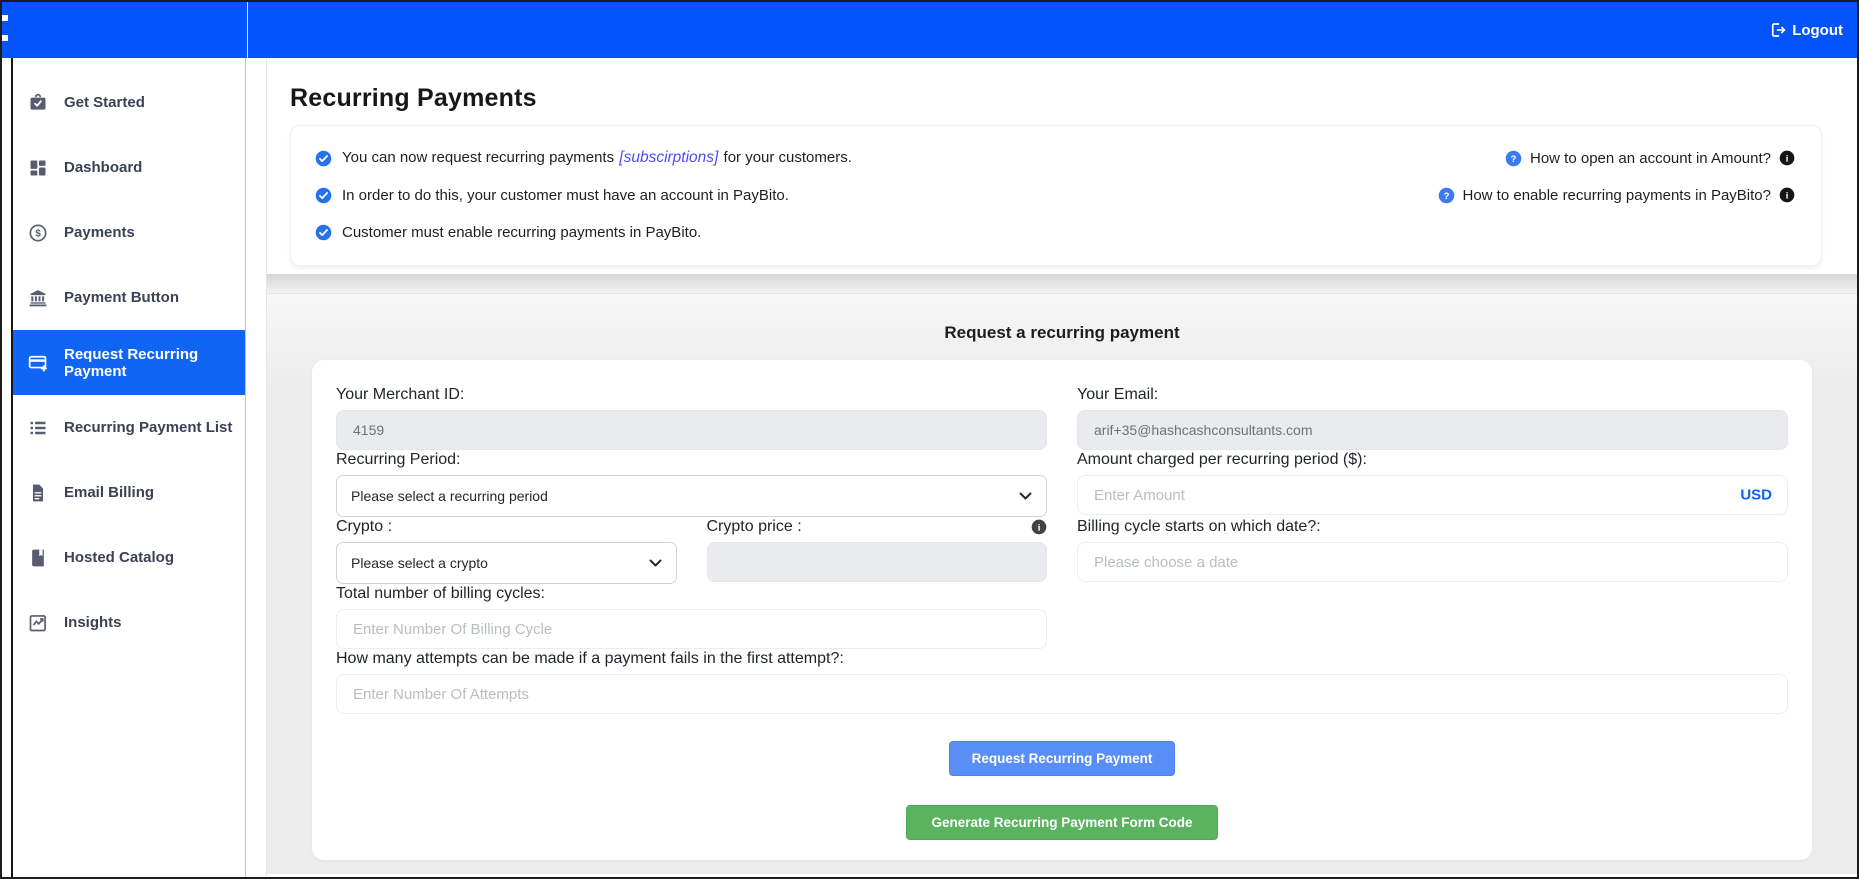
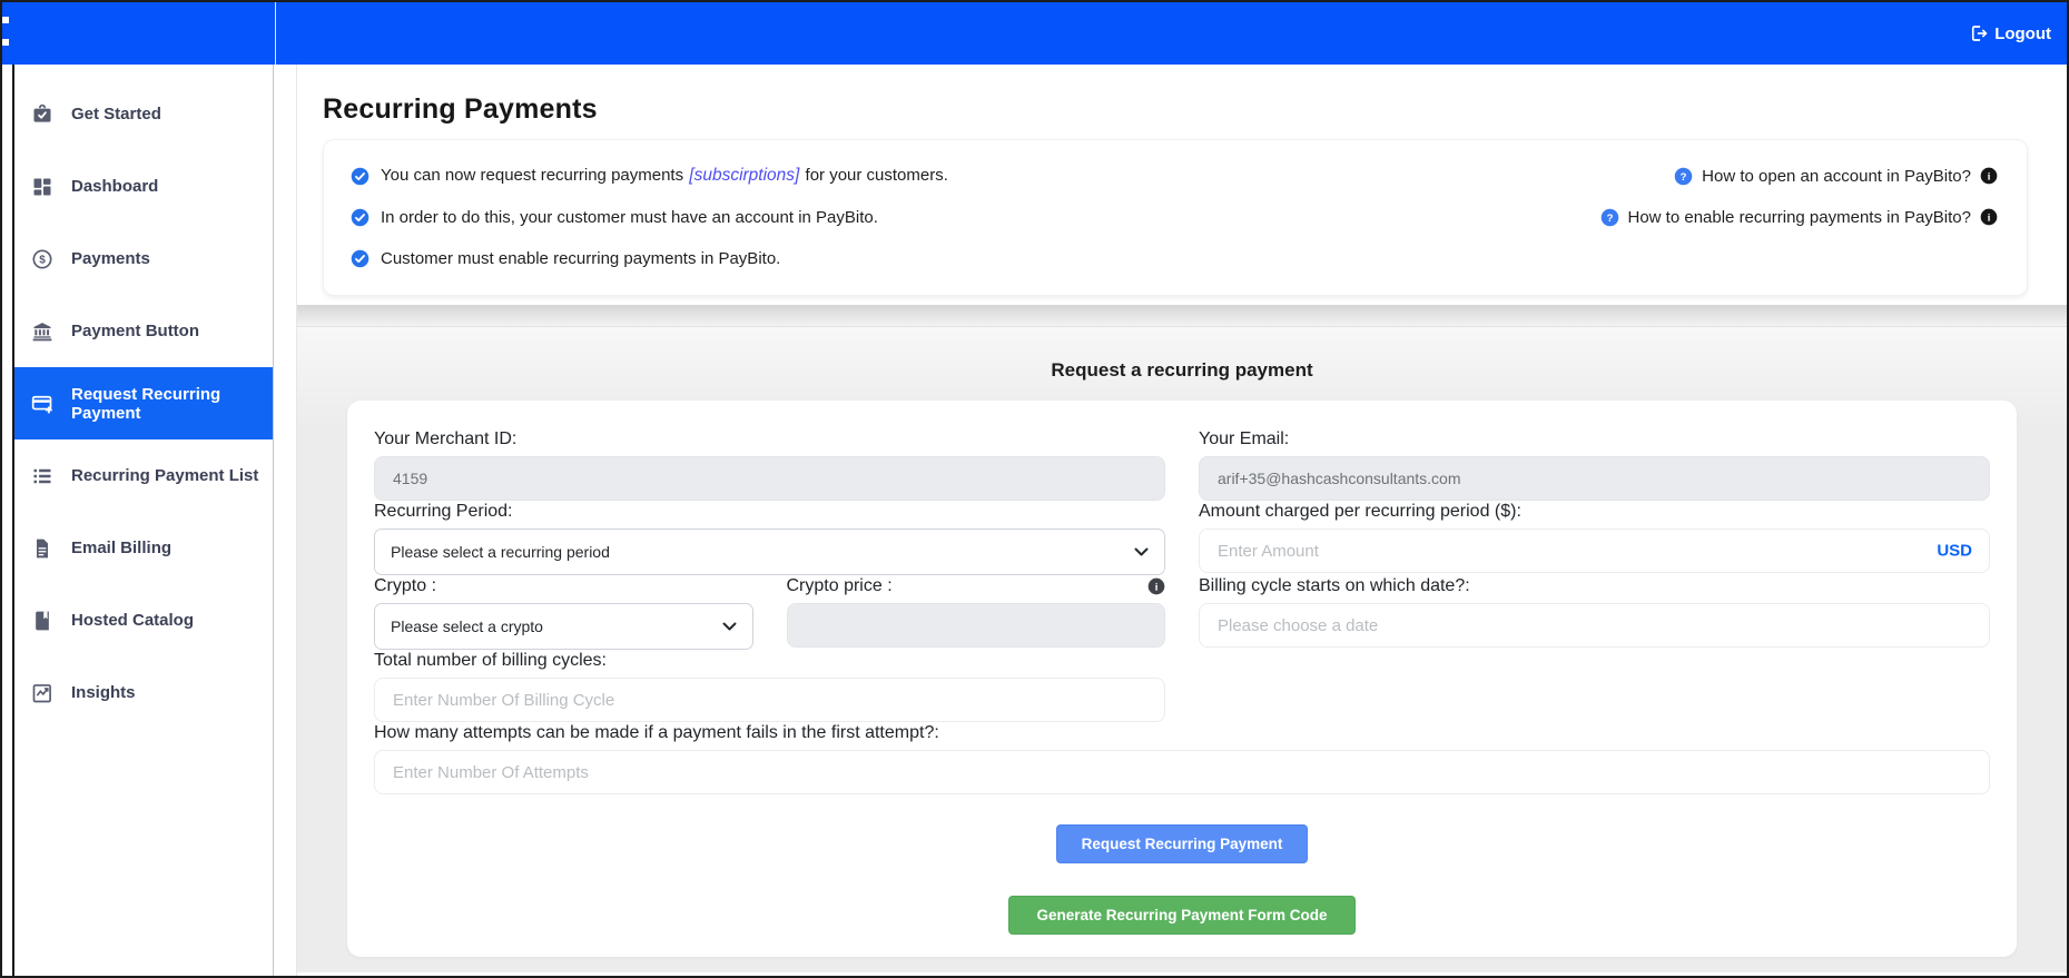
  Logout
  Get Started
  Dashboard
  $
  Payments
  Payment Button
  Request Recurring Payment
  Recurring Payment List
  Email Billing
  Hosted Catalog
  Insights
  Recurring Payments
  You can now request recurring payments [subscirptions] for your customers.
  In order to do this, your customer must have an account in PayBito.
  Customer must enable recurring payments in PayBito.
  ?
- How to open an account in Amount?
+ How to open an account in PayBito?
  i
  ?
  How to enable recurring payments in PayBito?
  i
  Request a recurring payment
  Your Merchant ID:
  4159
  Your Email:
  arif+35@hashcashconsultants.com
  Recurring Period:
  Please select a recurring period
  Amount charged per recurring period ($):
  Enter Amount
  USD
  Crypto :
  Please select a crypto
  Crypto price :
  i
  Billing cycle starts on which date?:
  Please choose a date
  Total number of billing cycles:
  Enter Number Of Billing Cycle
  How many attempts can be made if a payment fails in the first attempt?:
  Enter Number Of Attempts
  Request Recurring Payment
  Generate Recurring Payment Form Code
